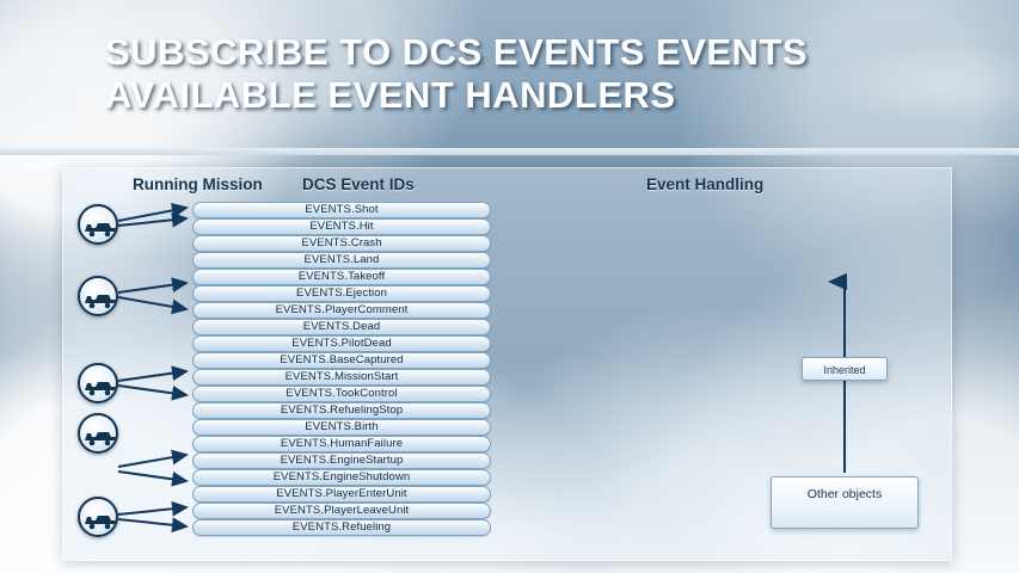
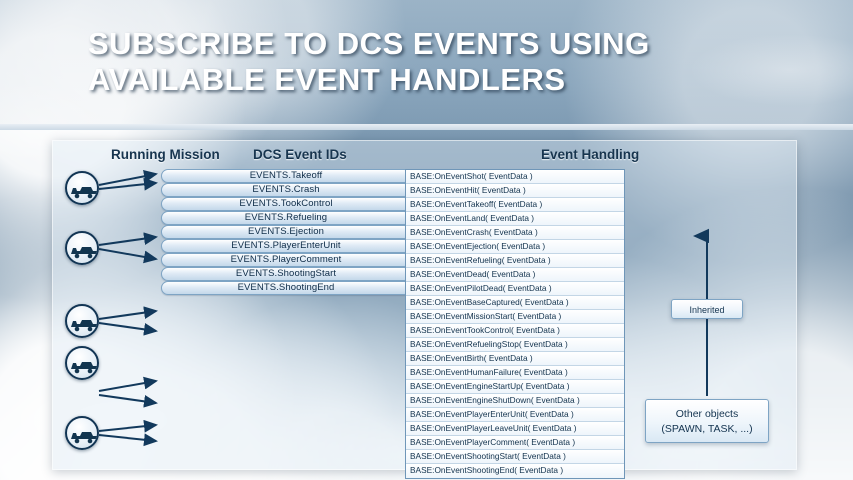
- SUBSCRIBE TO DCS EVENTS EVENTS AVAILABLE EVENT HANDLERS
+ SUBSCRIBE TO DCS EVENTS USING AVAILABLE EVENT HANDLERS
  Running Mission
  DCS Event IDs
  Event Handling
- EVENTS.Shot
- EVENTS.Hit
- EVENTS.Crash
+ EVENTS.Takeoff
- EVENTS.Land
- EVENTS.Takeoff
+ EVENTS.Crash
- EVENTS.Ejection
+ EVENTS.TookControl
- EVENTS.PlayerComment
+ EVENTS.Refueling
- EVENTS.Dead
- EVENTS.PilotDead
- EVENTS.BaseCaptured
- EVENTS.MissionStart
- EVENTS.TookControl
+ EVENTS.Ejection
- EVENTS.RefuelingStop
- EVENTS.Birth
- EVENTS.HumanFailure
- EVENTS.EngineStartup
- EVENTS.EngineShutdown
  EVENTS.PlayerEnterUnit
- EVENTS.PlayerLeaveUnit
- EVENTS.Refueling
+ EVENTS.PlayerComment
+ EVENTS.ShootingStart
+ EVENTS.ShootingEnd
+ BASE:OnEventShot( EventData )
+ BASE:OnEventHit( EventData )
+ BASE:OnEventTakeoff( EventData )
+ BASE:OnEventLand( EventData )
+ BASE:OnEventCrash( EventData )
+ BASE:OnEventEjection( EventData )
+ BASE:OnEventRefueling( EventData )
+ BASE:OnEventDead( EventData )
+ BASE:OnEventPilotDead( EventData )
+ BASE:OnEventBaseCaptured( EventData )
+ BASE:OnEventMissionStart( EventData )
+ BASE:OnEventTookControl( EventData )
+ BASE:OnEventRefuelingStop( EventData )
+ BASE:OnEventBirth( EventData )
+ BASE:OnEventHumanFailure( EventData )
+ BASE:OnEventEngineStartUp( EventData )
+ BASE:OnEventEngineShutDown( EventData )
+ BASE:OnEventPlayerEnterUnit( EventData )
+ BASE:OnEventPlayerLeaveUnit( EventData )
+ BASE:OnEventPlayerComment( EventData )
+ BASE:OnEventShootingStart( EventData )
+ BASE:OnEventShootingEnd( EventData )
  Inherited
  Other objects
+ (SPAWN, TASK, ...)
